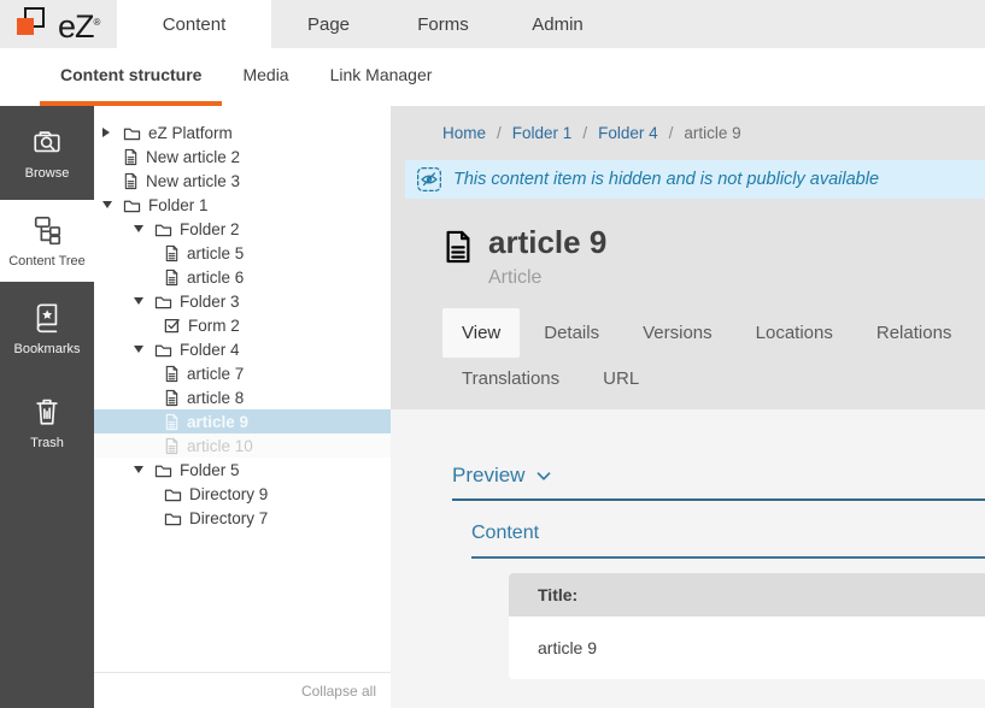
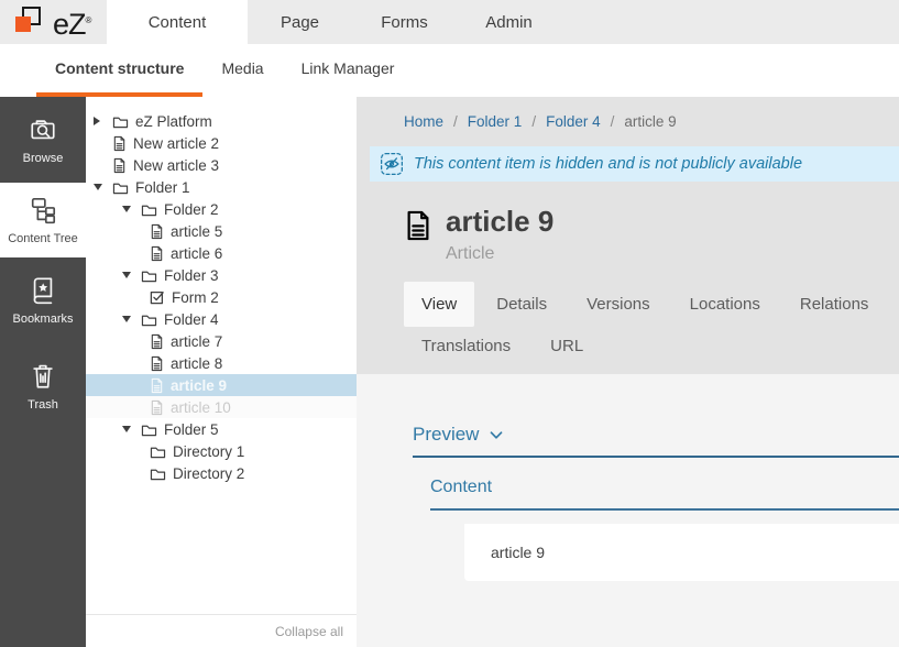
  eZ®
  Content
  Page
  Forms
  Admin
  Content structure
  Media
  Link Manager
  Browse
  Content Tree
  Bookmarks
  Trash
  eZ Platform
  New article 2
  New article 3
  Folder 1
  Folder 2
  article 5
  article 6
  Folder 3
  Form 2
  Folder 4
  article 7
  article 8
  article 9
  article 10
  Folder 5
- Directory 9
+ Directory 1
- Directory 7
+ Directory 2
  Collapse all
  Home
  /
  Folder 1
  /
  Folder 4
  /
  article 9
  This content item is hidden and is not publicly available
  article 9
  Article
  View
  Details
  Versions
  Locations
  Relations
  Translations
  URL
  Preview
  Content
- Title:
  article 9
